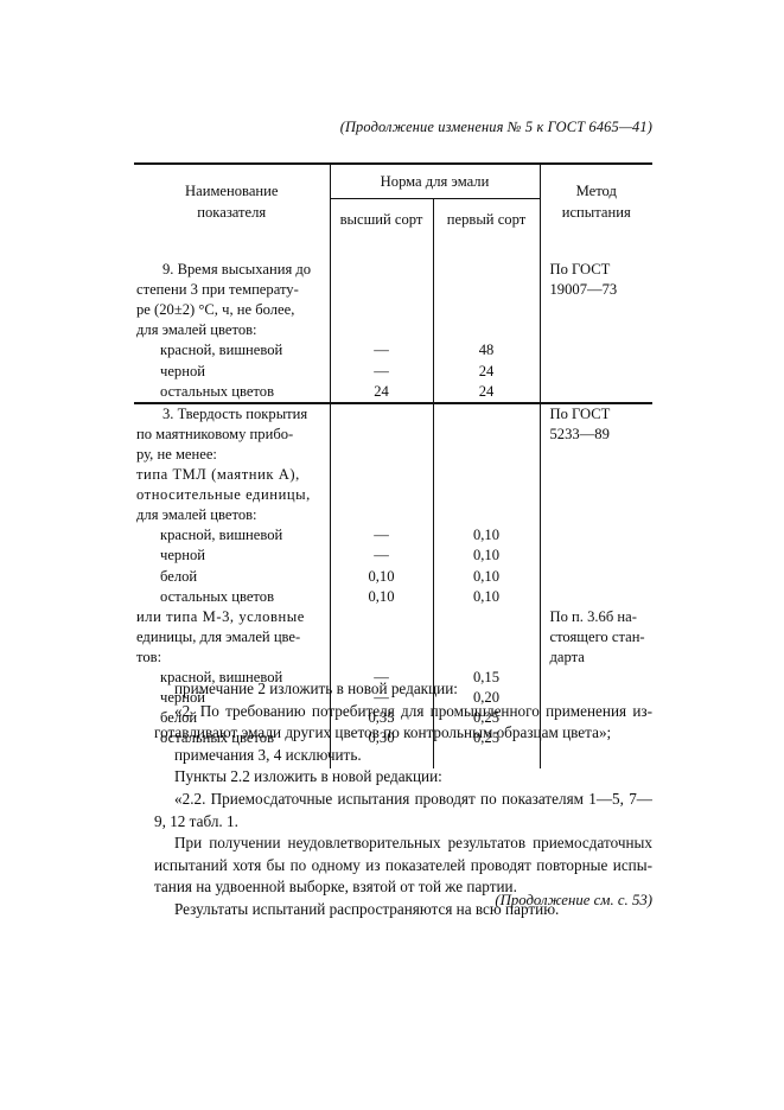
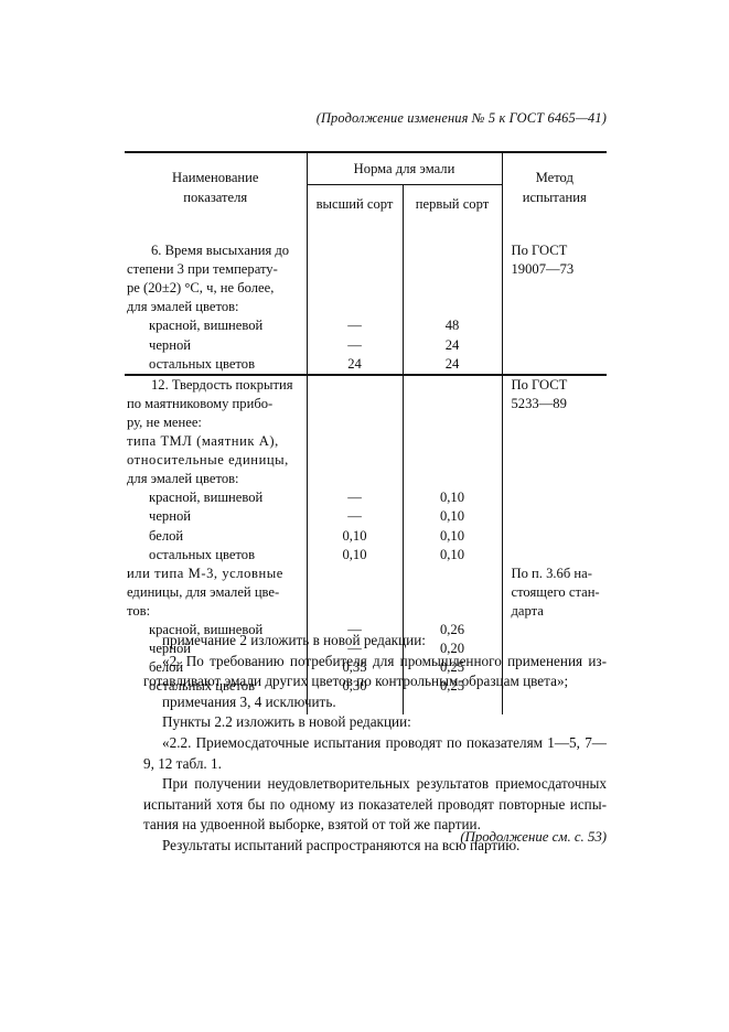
  (Продолжение изменения № 5 к ГОСТ 6465—41)
  Наименование показателя	Норма для эмали	Метод испытания
  высший сорт	первый сорт
- 9. Время высыхания до степени 3 при температу- ре (20±2) °С, ч, не более, для эмалей цветов: красной, вишневой черной остальных цветов	— — 24	48 24 24	По ГОСТ 19007—73
+ 6. Время высыхания до степени 3 при температу- ре (20±2) °С, ч, не более, для эмалей цветов: красной, вишневой черной остальных цветов	— — 24	48 24 24	По ГОСТ 19007—73
- 3. Твердость покрытия по маятниковому прибо- ру, не менее: типа ТМЛ (маятник А), относительные единицы, для эмалей цветов: красной, вишневой черной белой остальных цветов	— — 0,10 0,10	0,10 0,10 0,10 0,10	По ГОСТ 5233—89
+ 12. Твердость покрытия по маятниковому прибо- ру, не менее: типа ТМЛ (маятник А), относительные единицы, для эмалей цветов: красной, вишневой черной белой остальных цветов	— — 0,10 0,10	0,10 0,10 0,10 0,10	По ГОСТ 5233—89
- или типа М-3, условные единицы, для эмалей цве- тов: красной, вишневой черной белой остальных цветов	— — 0,35 0,30	0,15 0,20 0,25 0,25	По п. 3.6б на- стоящего стан- дарта
+ или типа М-3, условные единицы, для эмалей цве- тов: красной, вишневой черной белой остальных цветов	— — 0,35 0,30	0,26 0,20 0,25 0,25	По п. 3.6б на- стоящего стан- дарта
  примечание 2 изложить в новой редакции:
  «2. По требованию потребителя для промышленного применения из­готавливают эмали других цветов по контрольным образцам цвета»;
  примечания 3, 4 исключить.
  Пункты 2.2 изложить в новой редакции:
  «2.2. Приемосдаточные испытания проводят по показателям 1—5, 7—9, 12 табл. 1.
  При получении неудовлетворительных результатов приемосдаточных испытаний хотя бы по одному из показателей проводят повторные испы­тания на удвоенной выборке, взятой от той же партии.
  Результаты испытаний распространяются на всю партию.
  (Продолжение см. с. 53)
